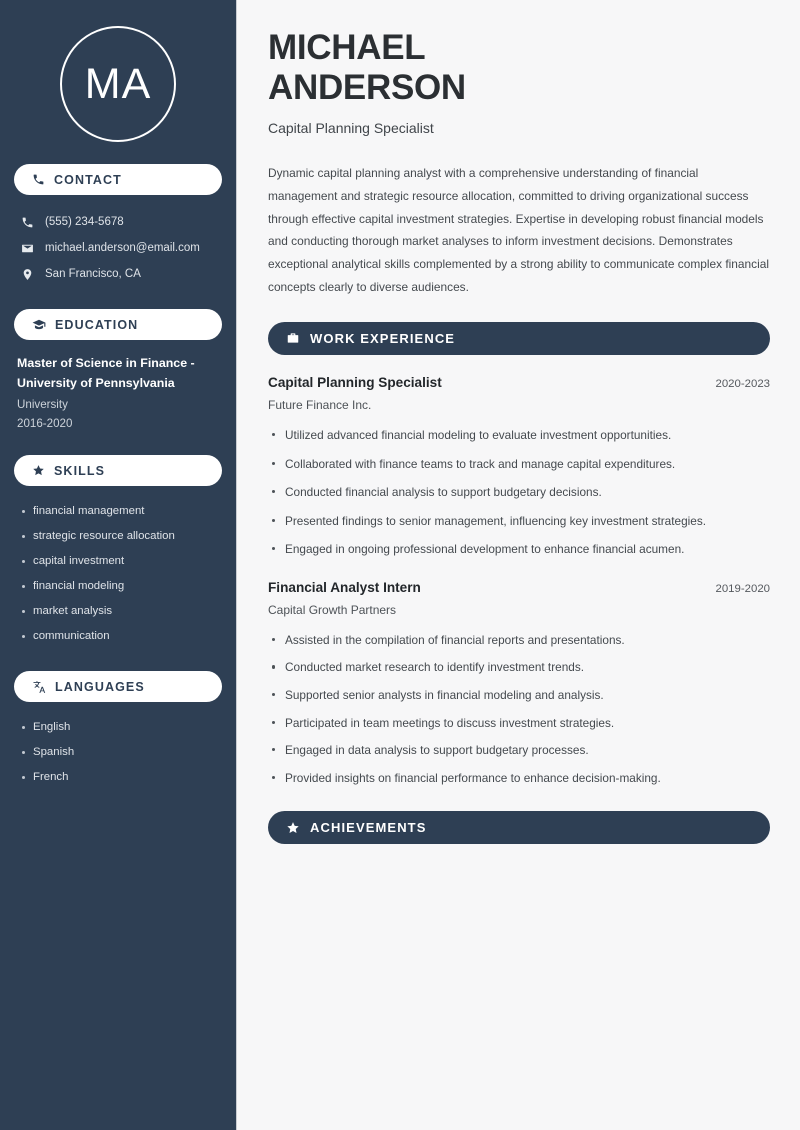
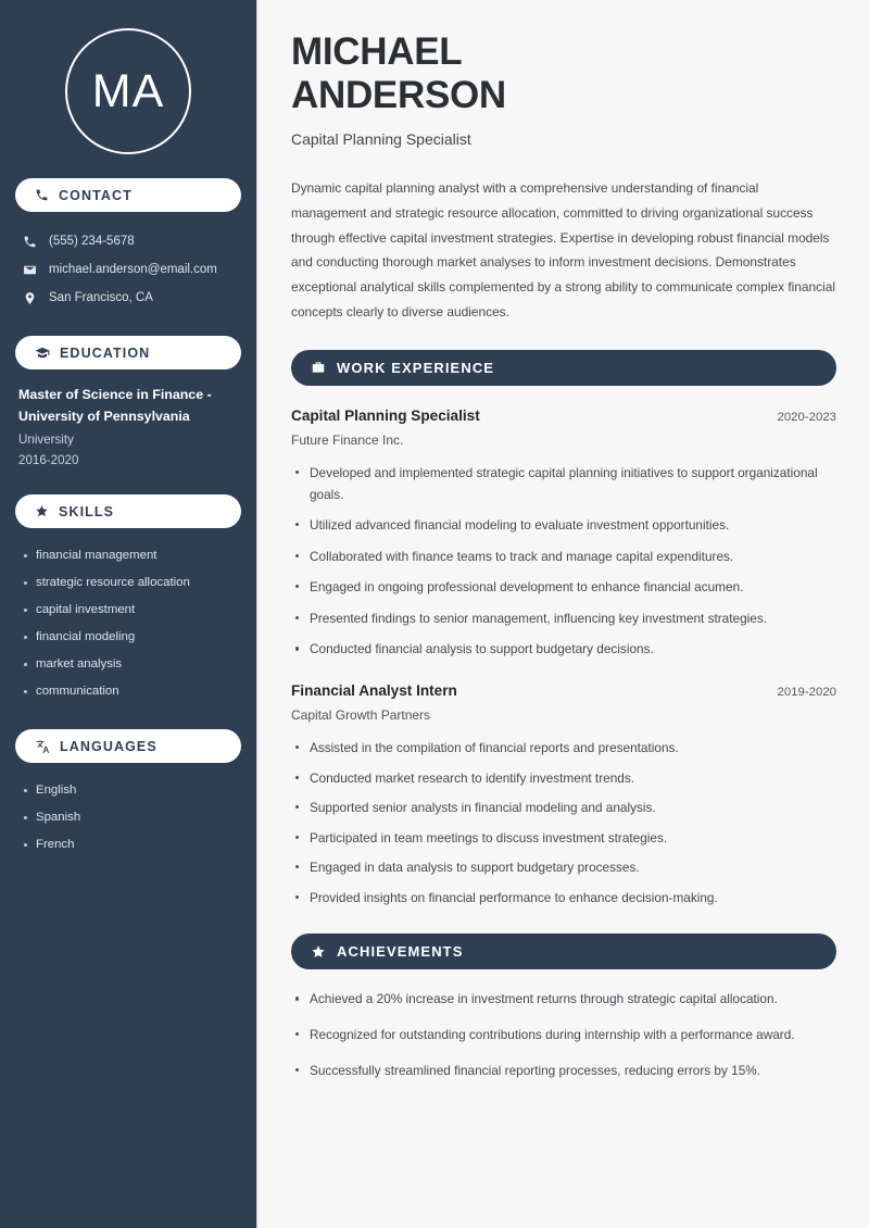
  MA
  CONTACT
  (555) 234-5678
  michael.anderson@email.com
  San Francisco, CA
  EDUCATION
  Master of Science in Finance - University of Pennsylvania
  University
  2016-2020
  SKILLS
  financial management
  strategic resource allocation
  capital investment
  financial modeling
  market analysis
  communication
  LANGUAGES
  English
  Spanish
  French
  MICHAEL
  ANDERSON
  Capital Planning Specialist
  Dynamic capital planning analyst with a comprehensive understanding of financial management and strategic resource allocation, committed to driving organizational success through effective capital investment strategies. Expertise in developing robust financial models and conducting thorough market analyses to inform investment decisions. Demonstrates exceptional analytical skills complemented by a strong ability to communicate complex financial concepts clearly to diverse audiences.
  WORK EXPERIENCE
  Capital Planning Specialist
  2020-2023
  Future Finance Inc.
+ Developed and implemented strategic capital planning initiatives to support organizational goals.
  Utilized advanced financial modeling to evaluate investment opportunities.
  Collaborated with finance teams to track and manage capital expenditures.
- Conducted financial analysis to support budgetary decisions.
+ Engaged in ongoing professional development to enhance financial acumen.
  Presented findings to senior management, influencing key investment strategies.
- Engaged in ongoing professional development to enhance financial acumen.
+ Conducted financial analysis to support budgetary decisions.
  Financial Analyst Intern
  2019-2020
  Capital Growth Partners
  Assisted in the compilation of financial reports and presentations.
  Conducted market research to identify investment trends.
  Supported senior analysts in financial modeling and analysis.
  Participated in team meetings to discuss investment strategies.
  Engaged in data analysis to support budgetary processes.
  Provided insights on financial performance to enhance decision-making.
  ACHIEVEMENTS
+ Achieved a 20% increase in investment returns through strategic capital allocation.
+ Recognized for outstanding contributions during internship with a performance award.
+ Successfully streamlined financial reporting processes, reducing errors by 15%.
